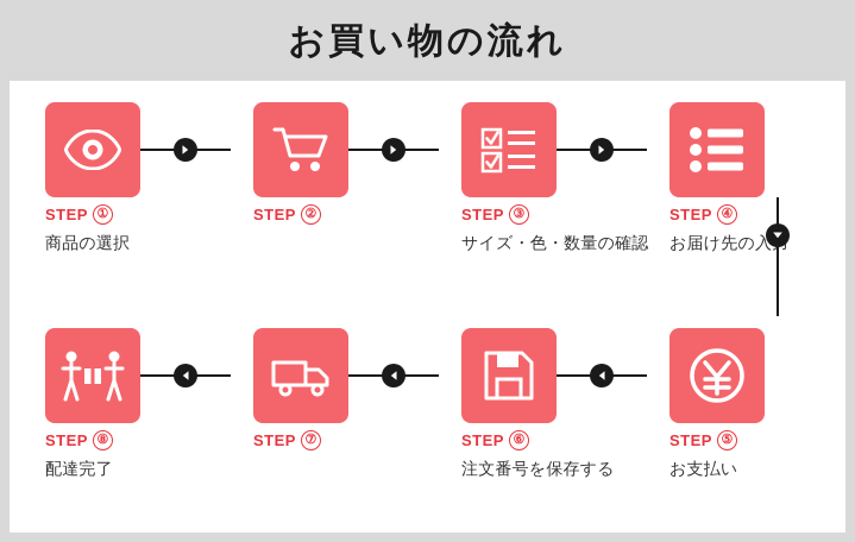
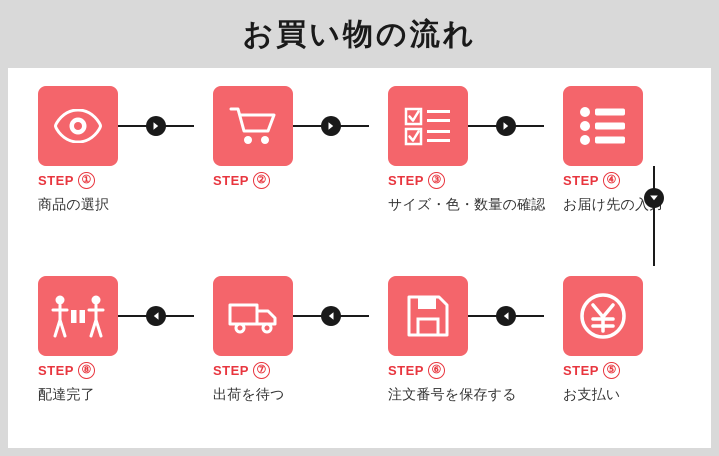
  お買い物の流れ
  STEP
  ①
  商品の選択
  STEP
  ②
  STEP
  ③
  サイズ・色・数量の確認
  STEP
  ④
  お届け先の入
  STEP
  ⑧
  配達完了
  STEP
  ⑦
+ 出荷を待つ
  STEP
  ⑥
  注文番号を保存する
  STEP
  ⑤
  お支払い
